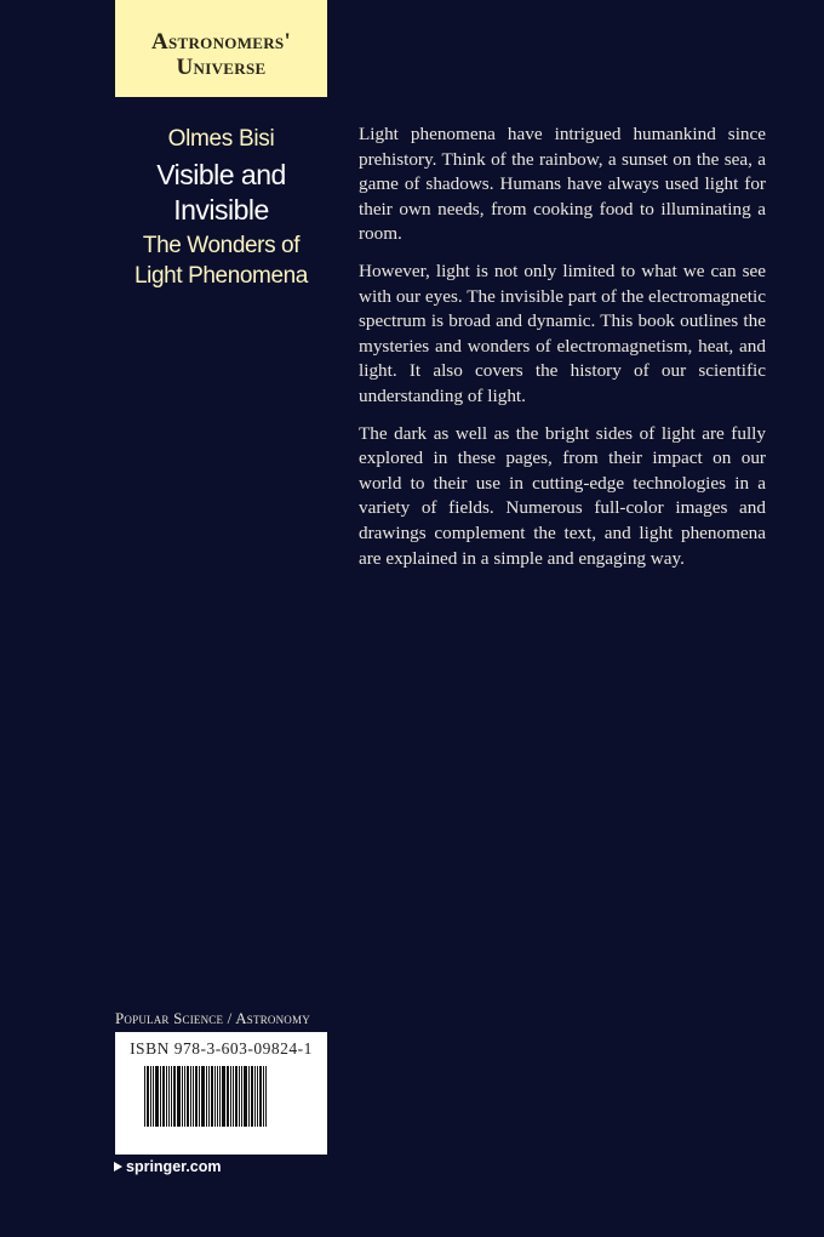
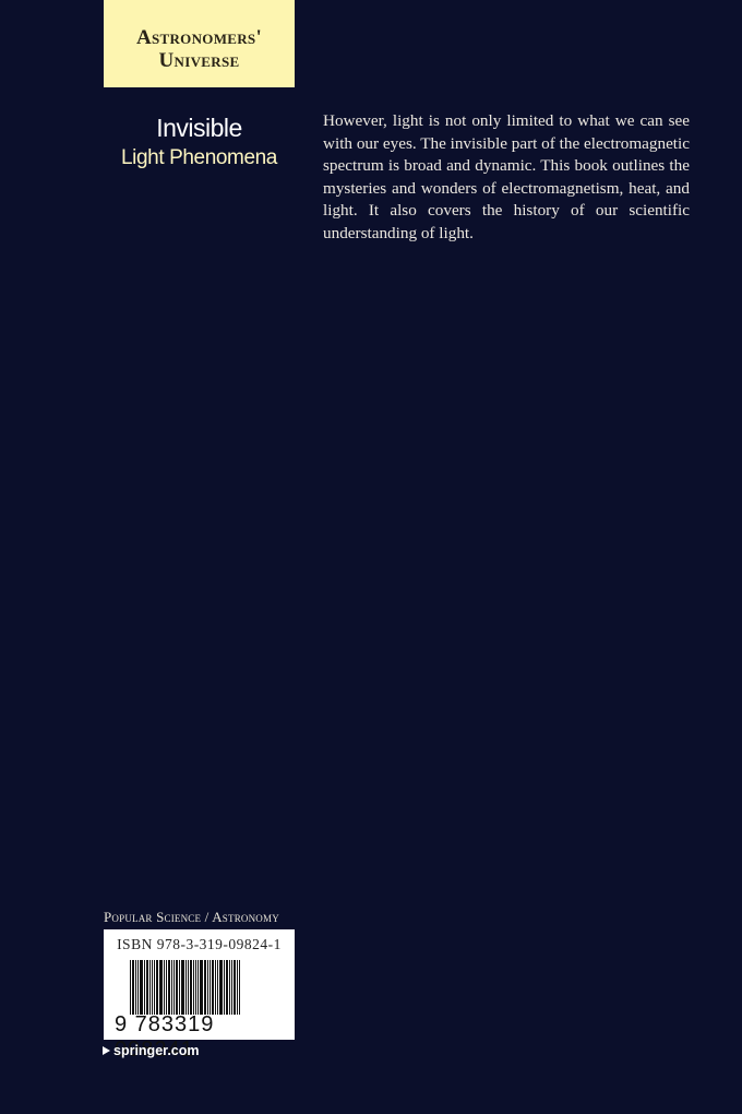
  Astronomers'
  Universe
- Olmes Bisi
- Visible and
  Invisible
- The Wonders of
  Light Phenomena
- Light phenomena have intrigued humankind since prehistory. Think of the rainbow, a sunset on the sea, a game of shadows. Humans have always used light for their own needs, from cooking food to illuminating a room.
  However, light is not only limited to what we can see with our eyes. The invisible part of the electromagnetic spectrum is broad and dynamic. This book outlines the mysteries and wonders of electromagnetism, heat, and light. It also covers the history of our scientific understanding of light.
- The dark as well as the bright sides of light are fully explored in these pages, from their impact on our world to their use in cutting-edge technologies in a variety of fields. Numerous full-color images and drawings complement the text, and light phenomena are explained in a simple and engaging way.
  Popular Science / Astronomy
- ISBN 978-3-603-09824-1
+ ISBN 978-3-319-09824-1
+ 9 783319 098241
  springer.com
